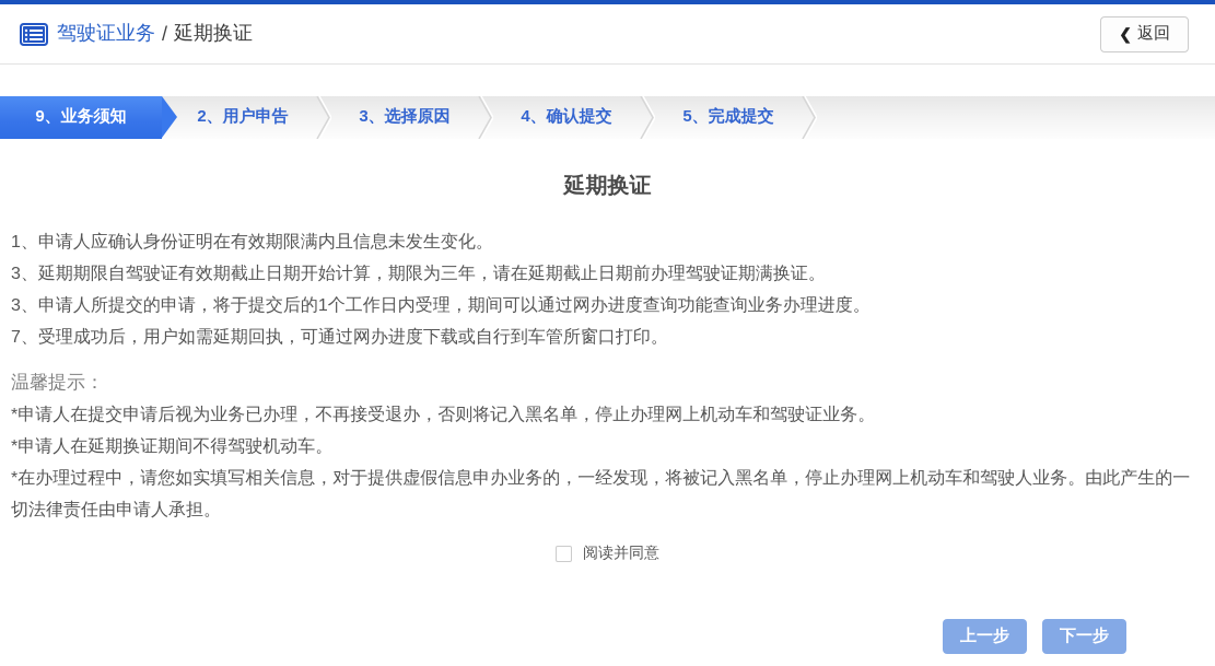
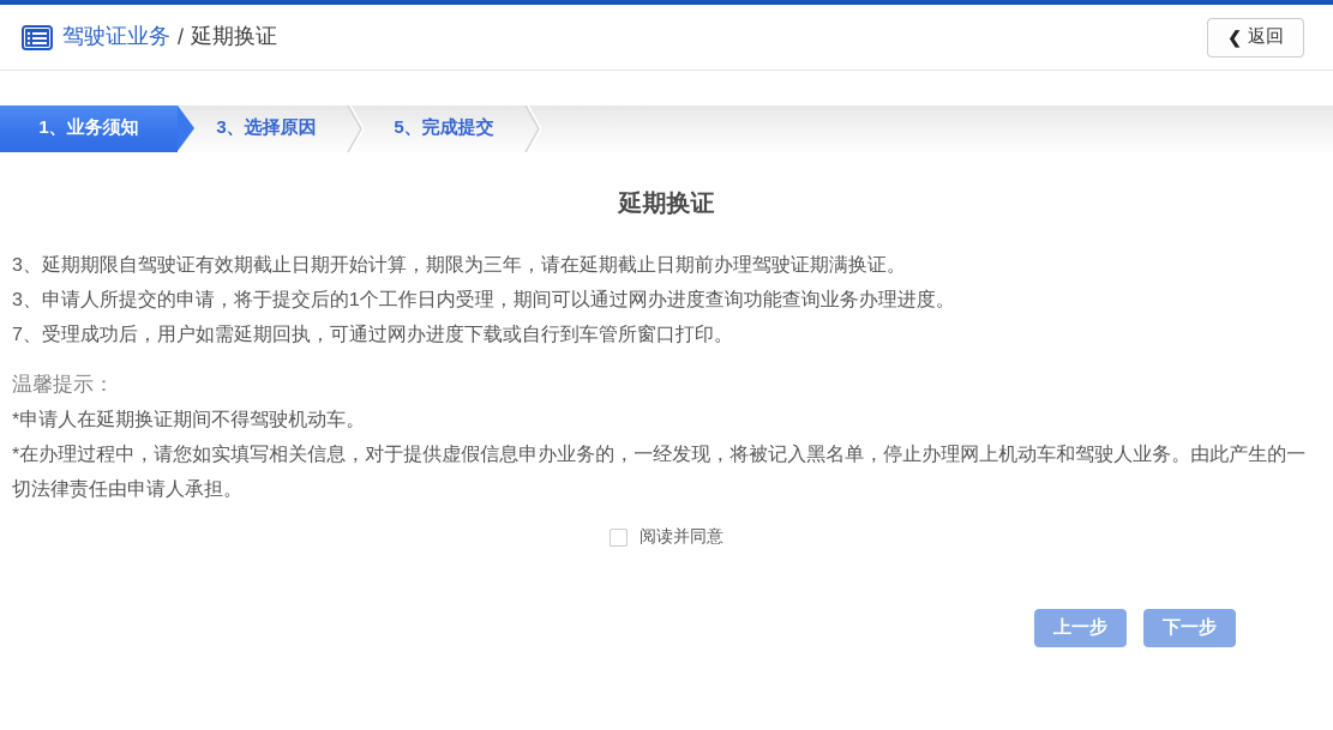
  驾驶证业务
  /
  延期换证
  ❮
  返回
- 9、业务须知
+ 1、业务须知
- 2、用户申告
  3、选择原因
- 4、确认提交
  5、完成提交
  延期换证
- 1、申请人应确认身份证明在有效期限满内且信息未发生变化。
  3、延期期限自驾驶证有效期截止日期开始计算，期限为三年，请在延期截止日期前办理驾驶证期满换证。
  3、申请人所提交的申请，将于提交后的1个工作日内受理，期间可以通过网办进度查询功能查询业务办理进度。
  7、受理成功后，用户如需延期回执，可通过网办进度下载或自行到车管所窗口打印。
  温馨提示：
- *申请人在提交申请后视为业务已办理，不再接受退办，否则将记入黑名单，停止办理网上机动车和驾驶证业务。
  *申请人在延期换证期间不得驾驶机动车。
  *在办理过程中，请您如实填写相关信息，对于提供虚假信息申办业务的，一经发现，将被记入黑名单，停止办理网上机动车和驾驶人业务。由此产生的一切法律责任由申请人承担。
  阅读并同意
  上一步
  下一步
